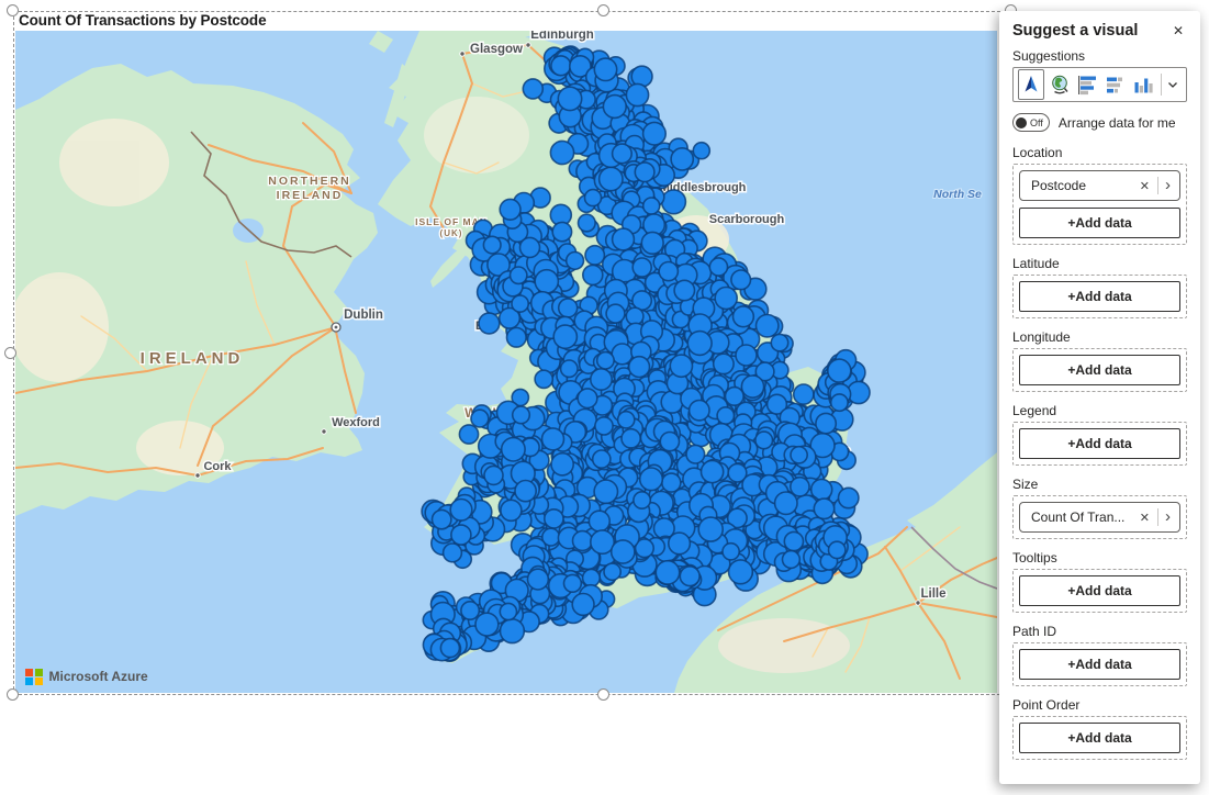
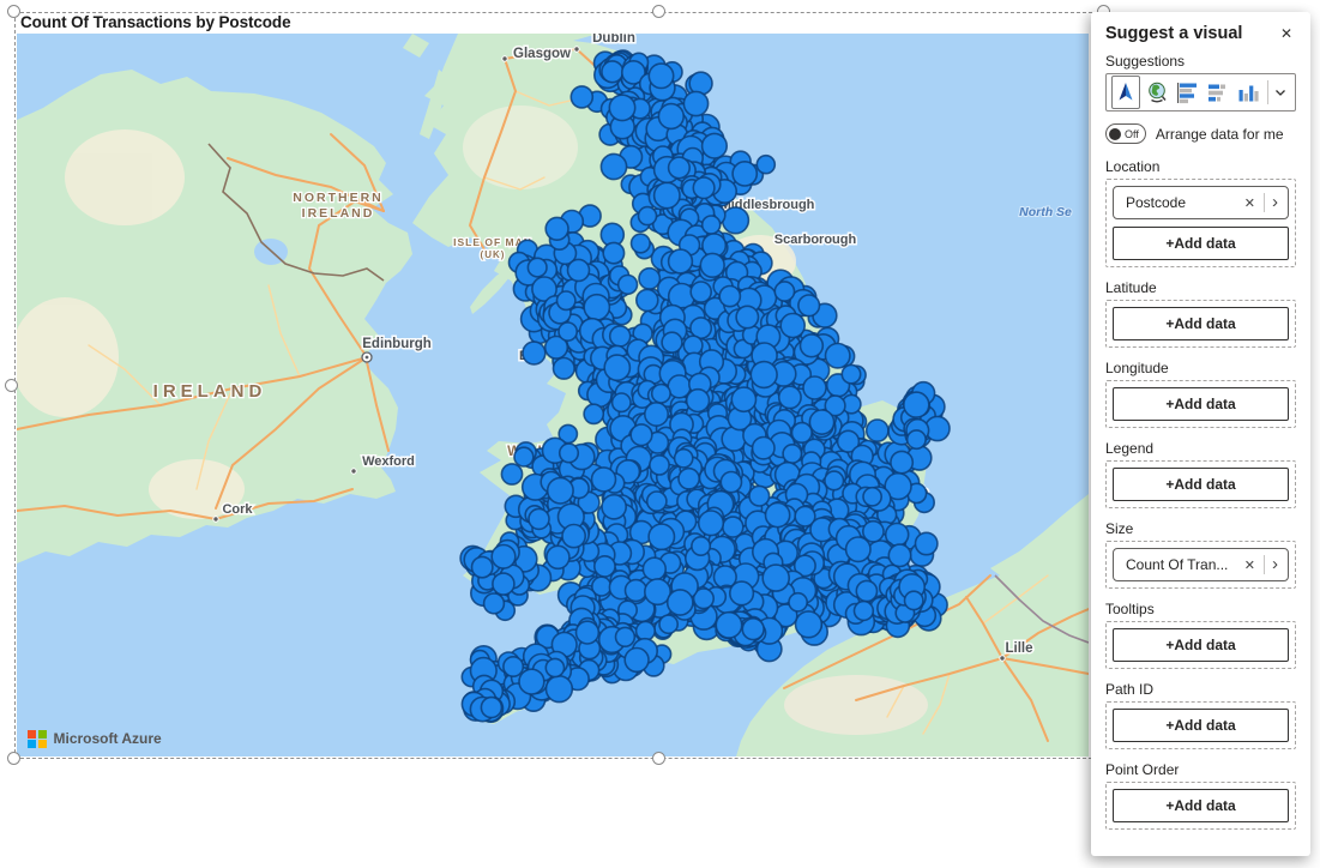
  Count Of Transactions by Postcode
  Glasgow
- Edinburgh
+ Dublin
  iddlesbrough
  Scarborough
- Dublin
+ Edinburgh
  Wexford
  Cork
  Lille
  IRELAND
  NORTHERN
  IRELAND
  ISLE OF MA
  (UK)
  North Se
  Microsoft Azure
  Suggest a visual
  ✕
  Suggestions
  Off
  Arrange data for me
  Location
  Postcode
  ✕
  ›
  +Add data
  Latitude
  +Add data
  Longitude
  +Add data
  Legend
  +Add data
  Size
  Count Of Tran...
  ✕
  ›
  Tooltips
  +Add data
  Path ID
  +Add data
  Point Order
  +Add data
